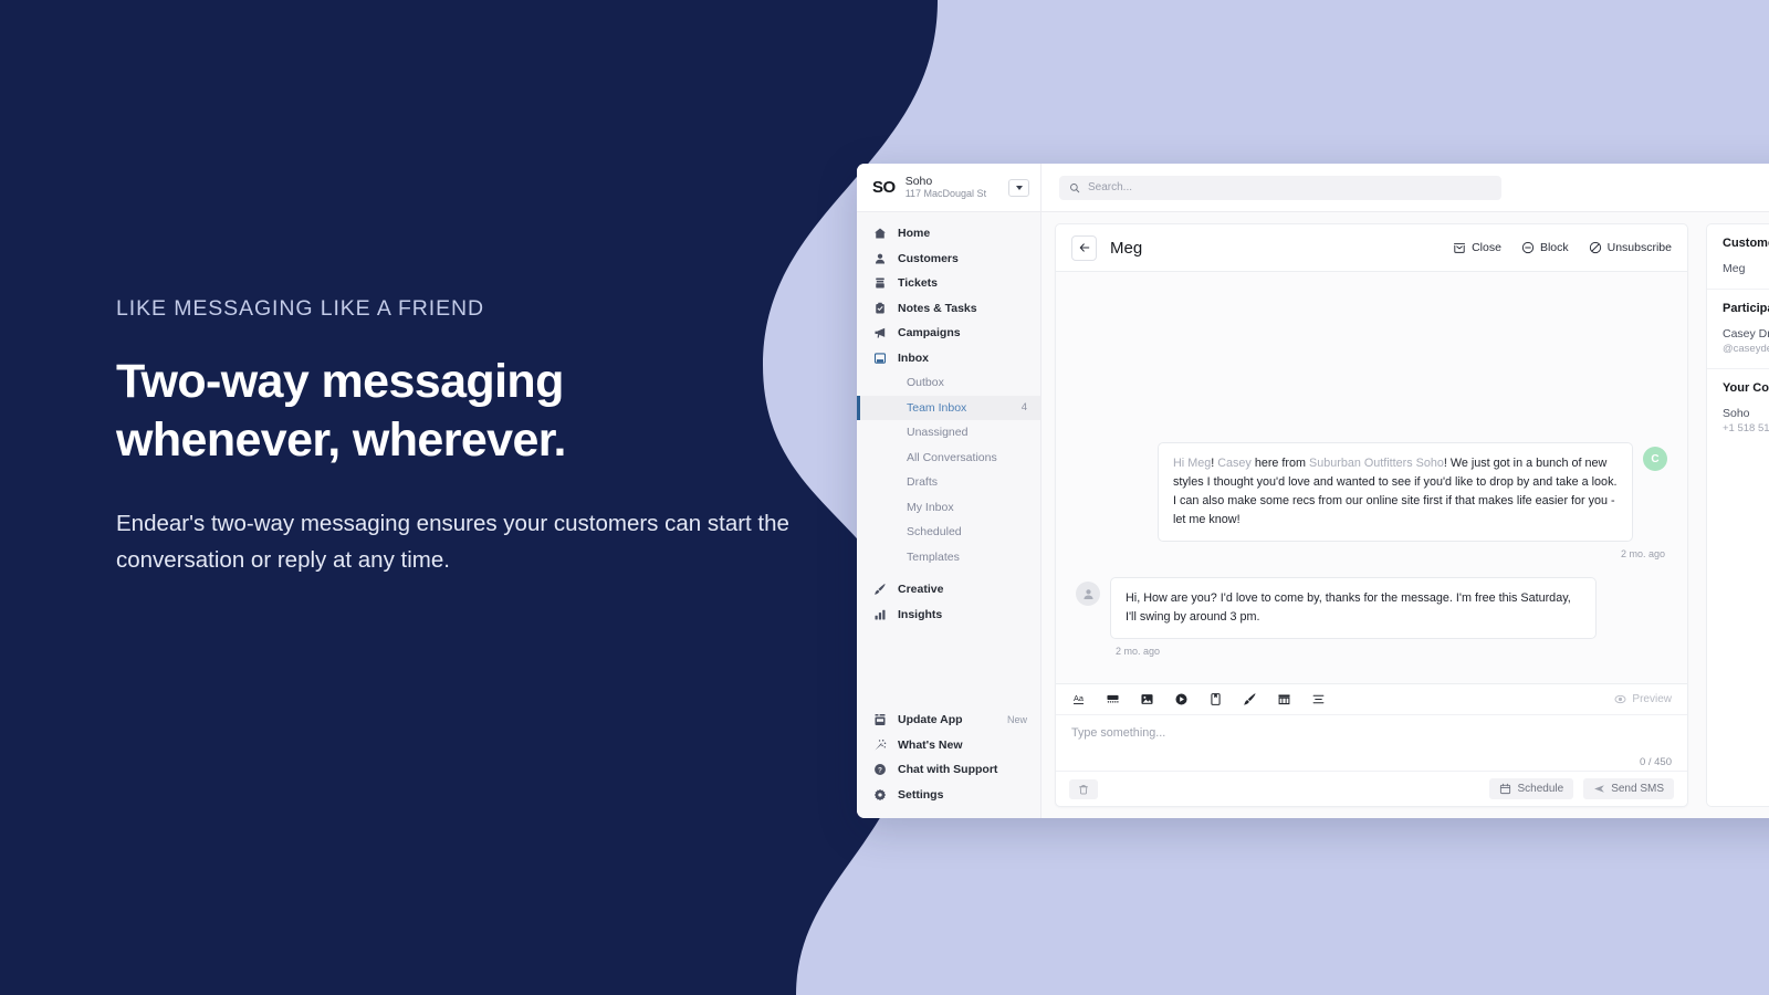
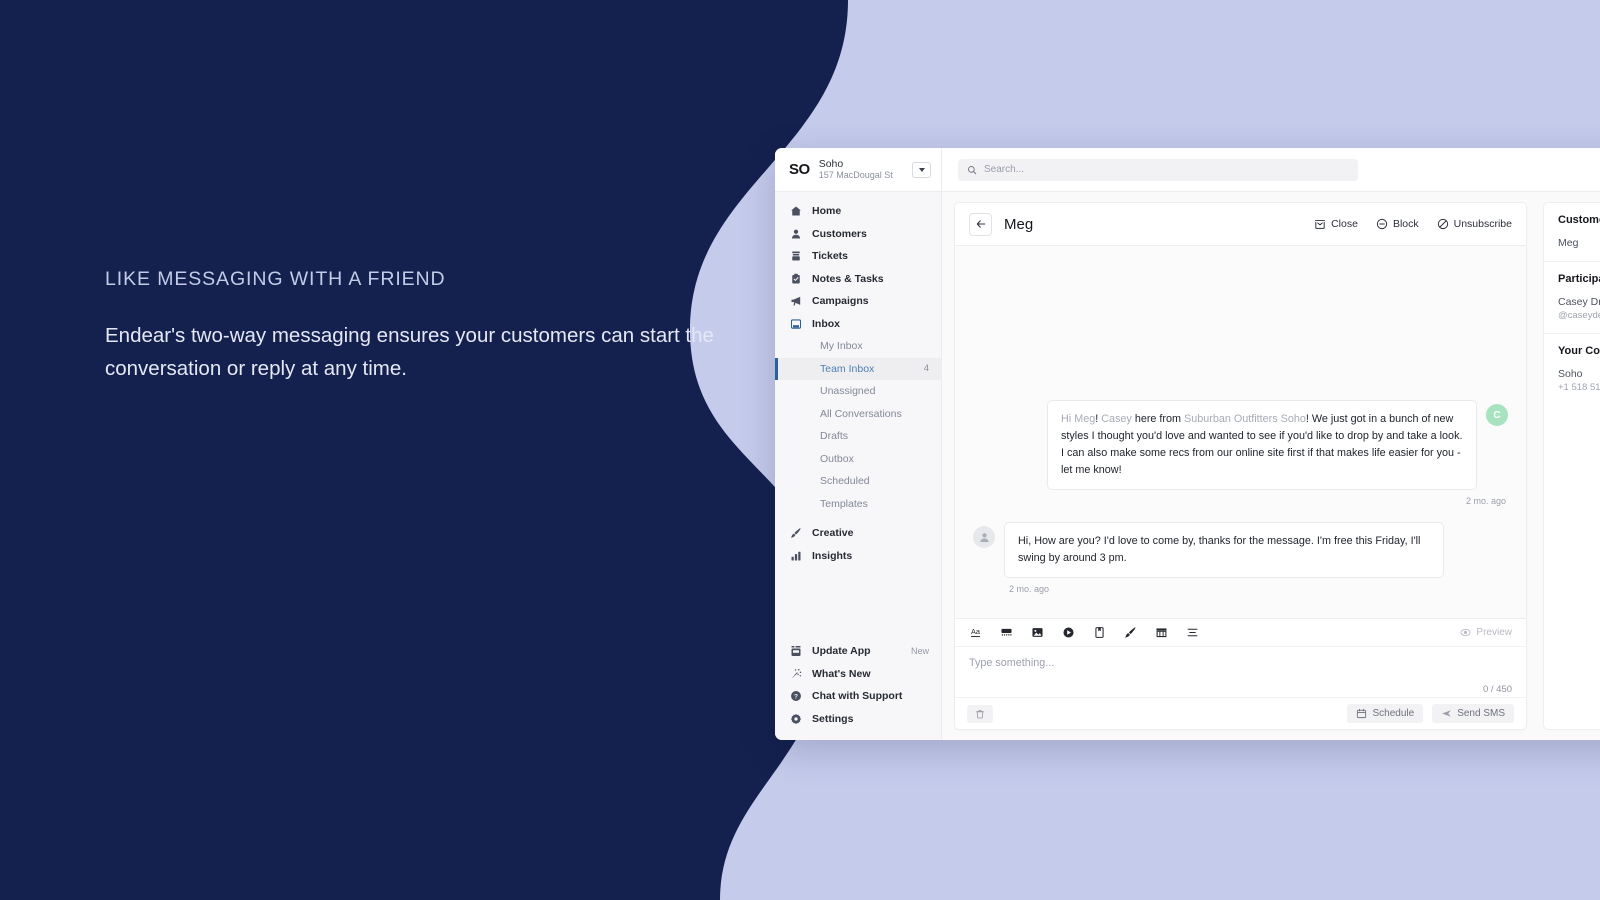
- LIKE MESSAGING LIKE A FRIEND
+ LIKE MESSAGING WITH A FRIEND
- Two-way messaging
- whenever, wherever.
  Endear's two-way messaging ensures your customers can start the conversation or reply at any time.
  SO
  Soho
- 117 MacDougal St
+ 157 MacDougal St
  Search...
  Home
  Customers
  Tickets
  Notes & Tasks
  Campaigns
  Inbox
- Outbox
+ My Inbox
  Team Inbox
  4
  Unassigned
  All Conversations
  Drafts
- My Inbox
+ Outbox
  Scheduled
  Templates
  Creative
  Insights
  Update App
  New
  What's New
  Chat with Support
  Settings
  Meg
  Close
  Block
  Unsubscribe
  Hi Meg! Casey here from Suburban Outfitters Soho! We just got in a bunch of new styles I thought you'd love and wanted to see if you'd like to drop by and take a look. I can also make some recs from our online site first if that makes life easier for you - let me know!
  C
  2 mo. ago
- Hi, How are you? I'd love to come by, thanks for the message. I'm free this Saturday, I'll swing by around 3 pm.
+ Hi, How are you? I'd love to come by, thanks for the message. I'm free this Friday, I'll swing by around 3 pm.
  2 mo. ago
  Aa
  Preview
  Type something...
  0 / 450
  Schedule
  Send SMS
  Custom
  Meg
  Casey D
  @caseyd
  Your Co
  Soho
  +1 518 51
